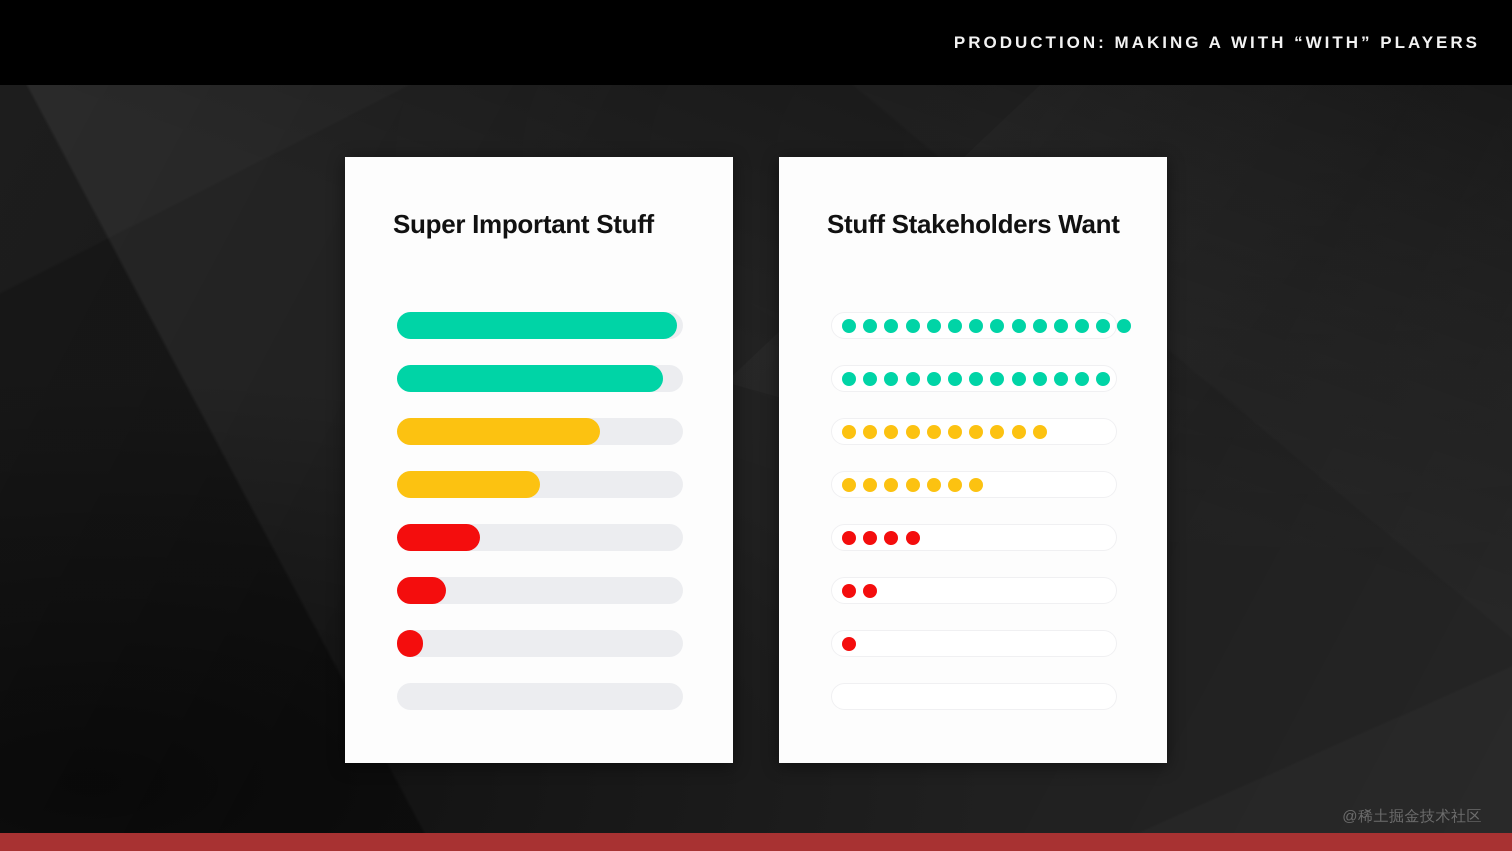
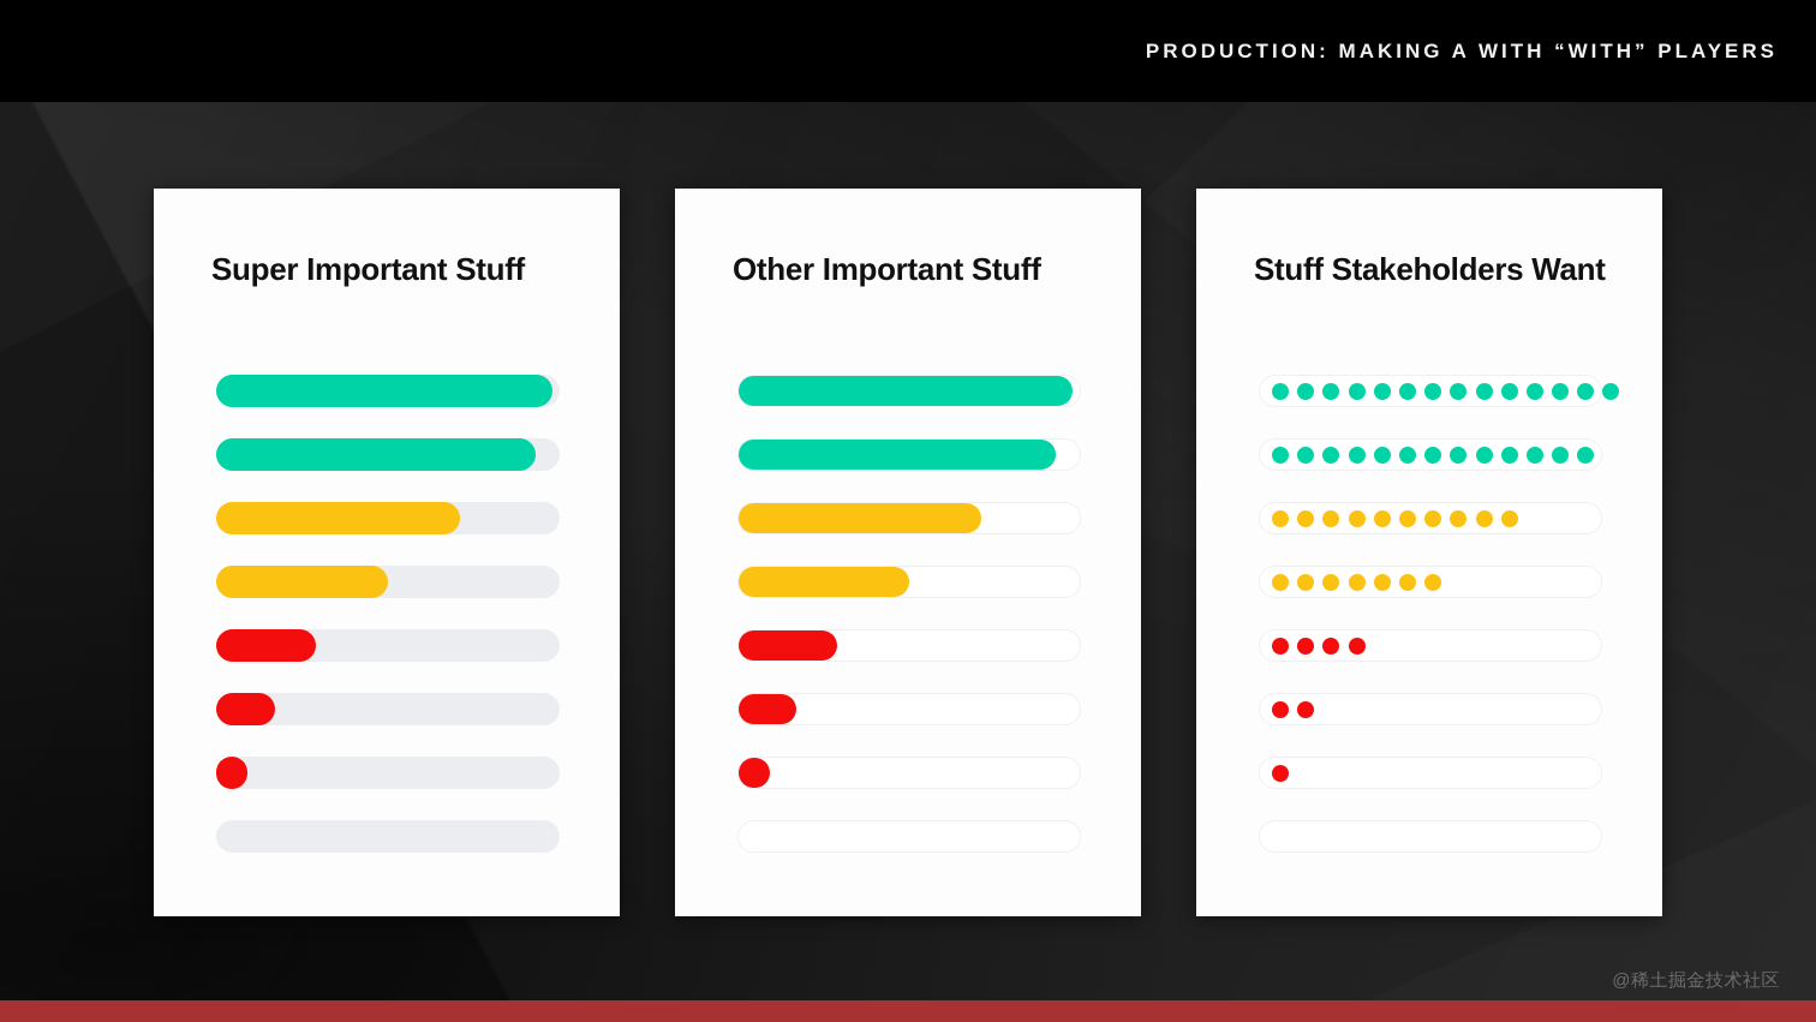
  PRODUCTION: MAKING A WITH “WITH” PLAYERS
  Super Important Stuff
+ Other Important Stuff
  Stuff Stakeholders Want
  @稀土掘金技术社区
